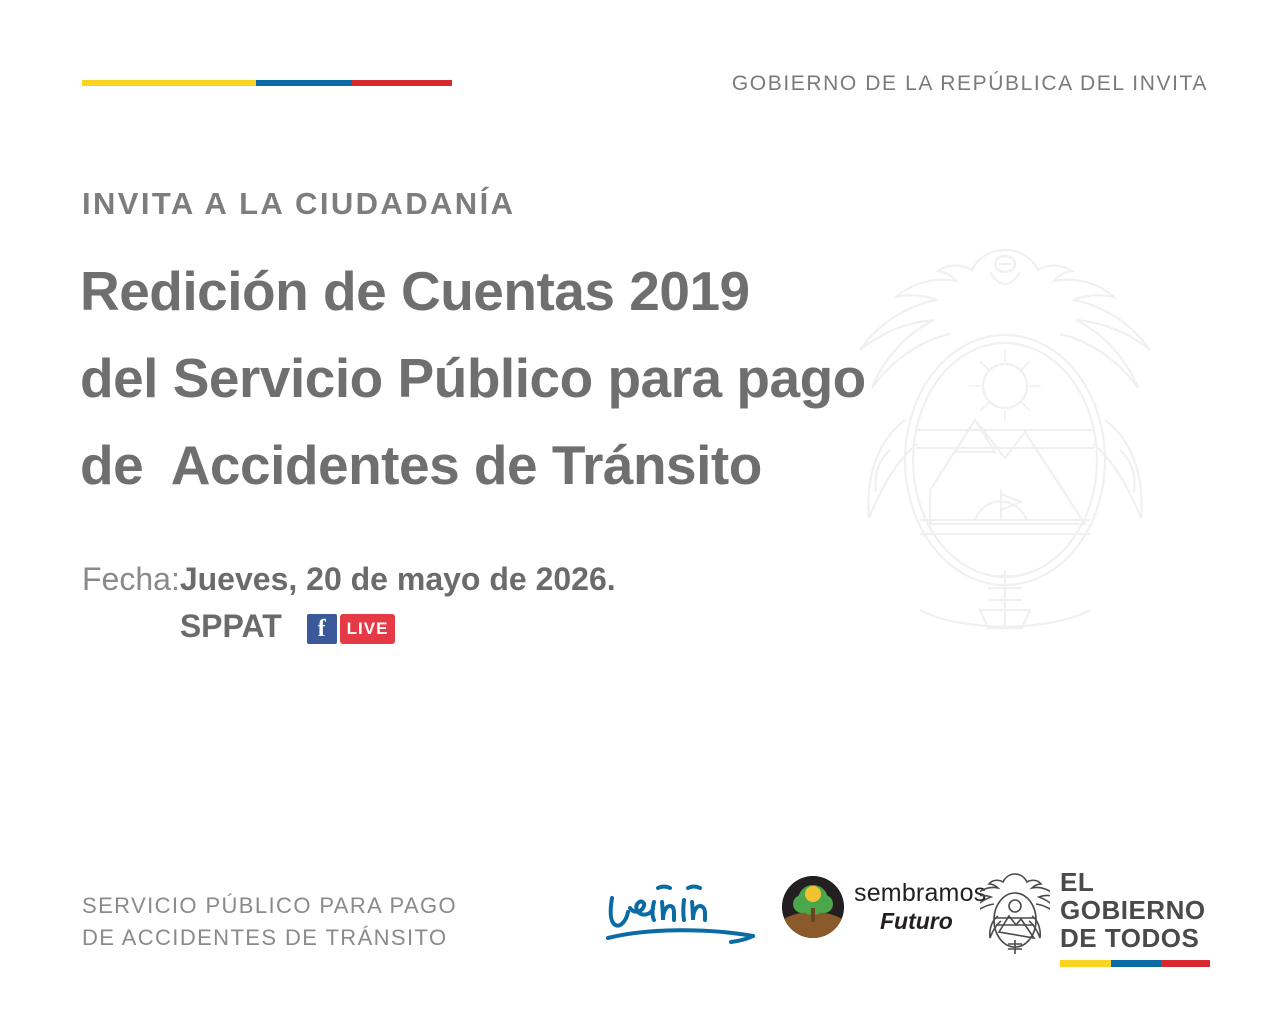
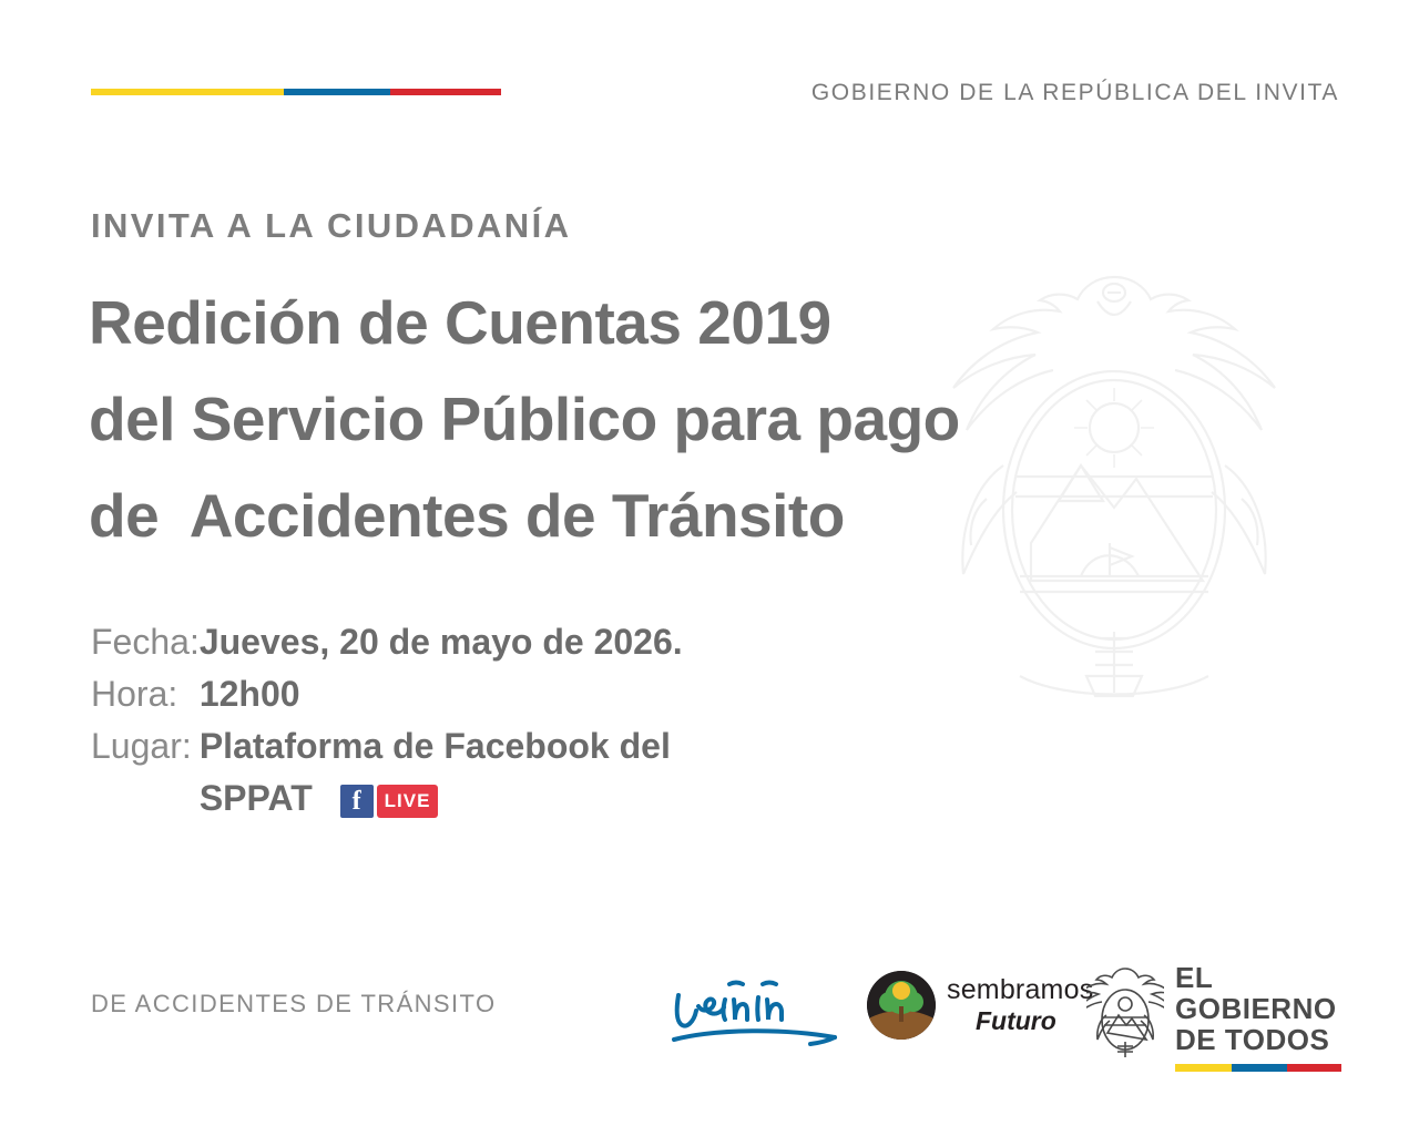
  GOBIERNO DE LA REPÚBLICA DEL INVITA
  INVITA A LA CIUDADANÍA
  Redición de Cuentas 2019
  del Servicio Público para pago
  de Accidentes de Tránsito
  Fecha:	Jueves, 20 de mayo de 2026.
+ Hora:	12h00
+ Lugar:	Plataforma de Facebook del
  	SPPAT f LIVE
- SERVICIO PÚBLICO PARA PAGO
  DE ACCIDENTES DE TRÁNSITO
  sembramos
  Futuro
  EL
  GOBIERNO
  DE TODOS
